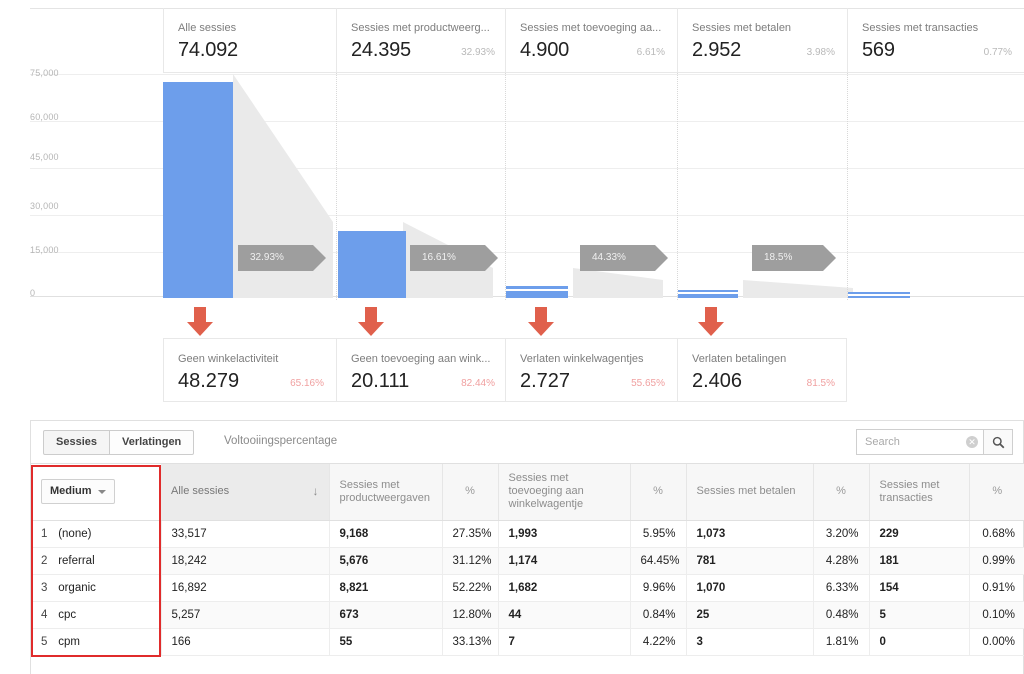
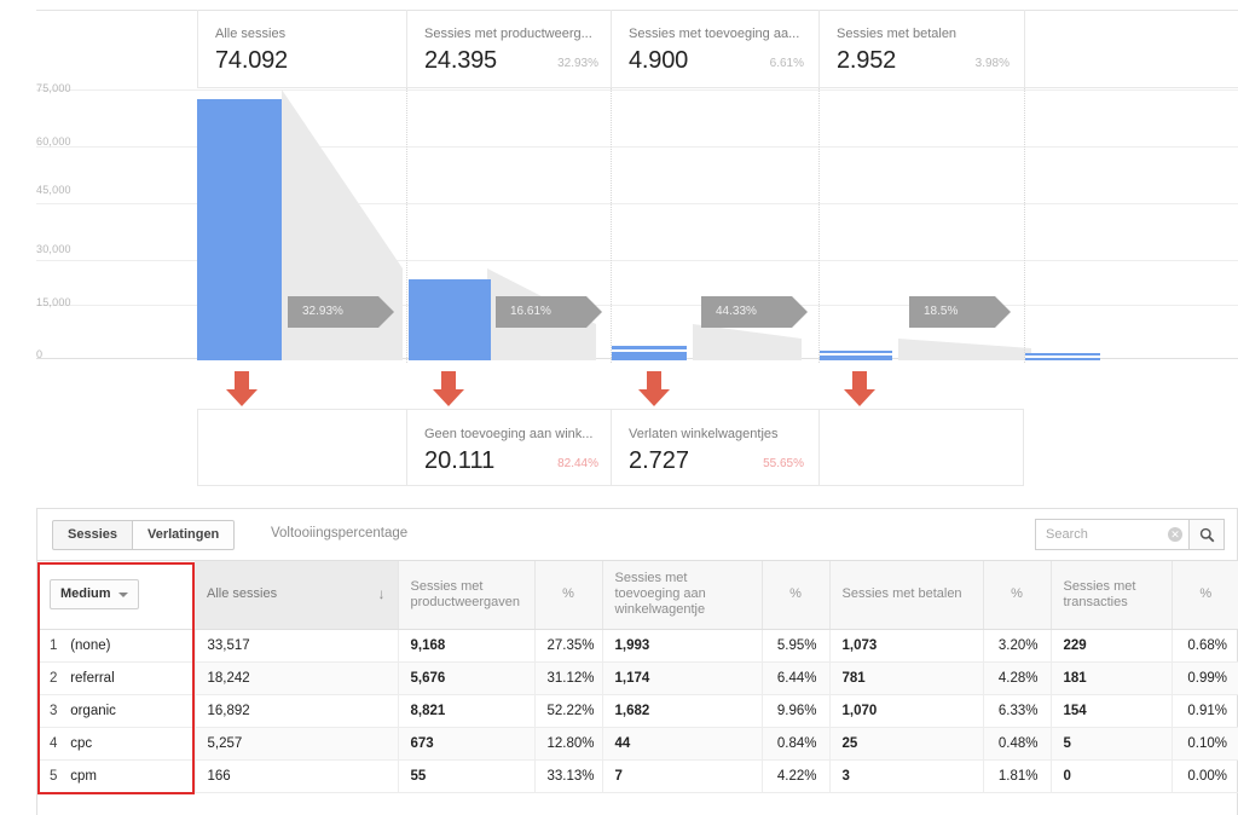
  75,000
  60,000
  45,000
  30,000
  15,000
  0
  32.93%
  16.61%
  44.33%
  18.5%
  Alle sessies
  74.092
  Sessies met productweerg...
  32.93%
  24.395
  Sessies met toevoeging aa...
  6.61%
  4.900
  Sessies met betalen
  3.98%
  2.952
- Sessies met transacties
- 0.77%
- 569
- Geen winkelactiviteit
- 65.16%
- 48.279
  Geen toevoeging aan wink...
  82.44%
  20.111
  Verlaten winkelwagentjes
  55.65%
  2.727
- Verlaten betalingen
- 81.5%
- 2.406
  Sessies
  Verlatingen
  Voltooiingspercentage
  Search
  ✕
  Medium	Alle sessies ↓	Sessies met productweergaven	%	Sessies met toevoeging aan winkelwagentje	%	Sessies met betalen	%	Sessies met transacties	%
  1 (none)	33,517	9,168	27.35%	1,993	5.95%	1,073	3.20%	229	0.68%
- 2 referral	18,242	5,676	31.12%	1,174	64.45%	781	4.28%	181	0.99%
+ 2 referral	18,242	5,676	31.12%	1,174	6.44%	781	4.28%	181	0.99%
  3 organic	16,892	8,821	52.22%	1,682	9.96%	1,070	6.33%	154	0.91%
  4 cpc	5,257	673	12.80%	44	0.84%	25	0.48%	5	0.10%
  5 cpm	166	55	33.13%	7	4.22%	3	1.81%	0	0.00%
